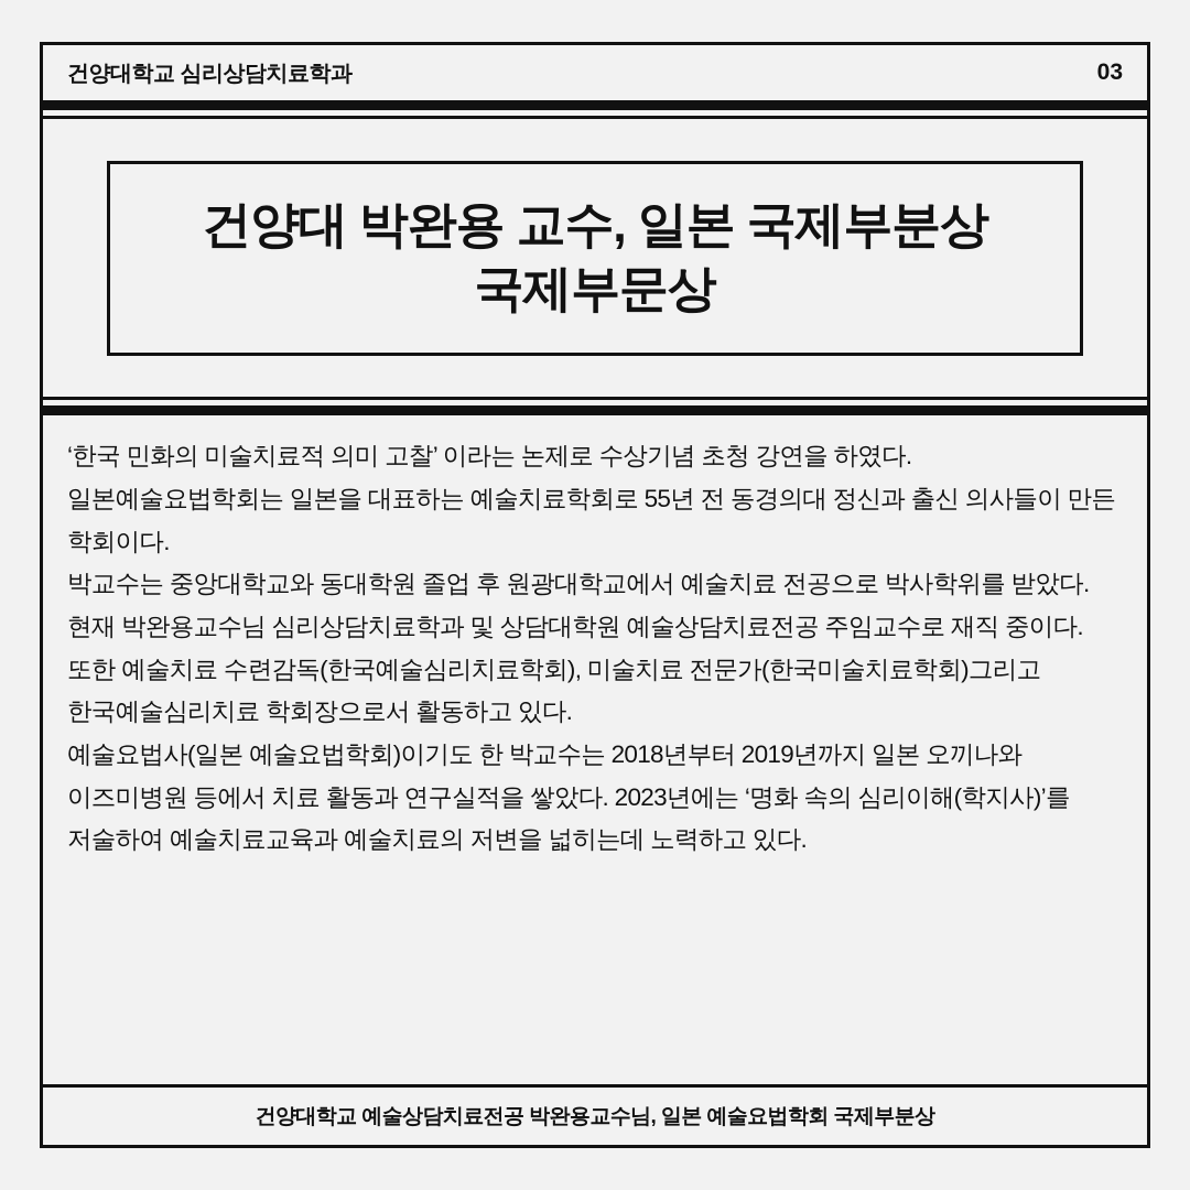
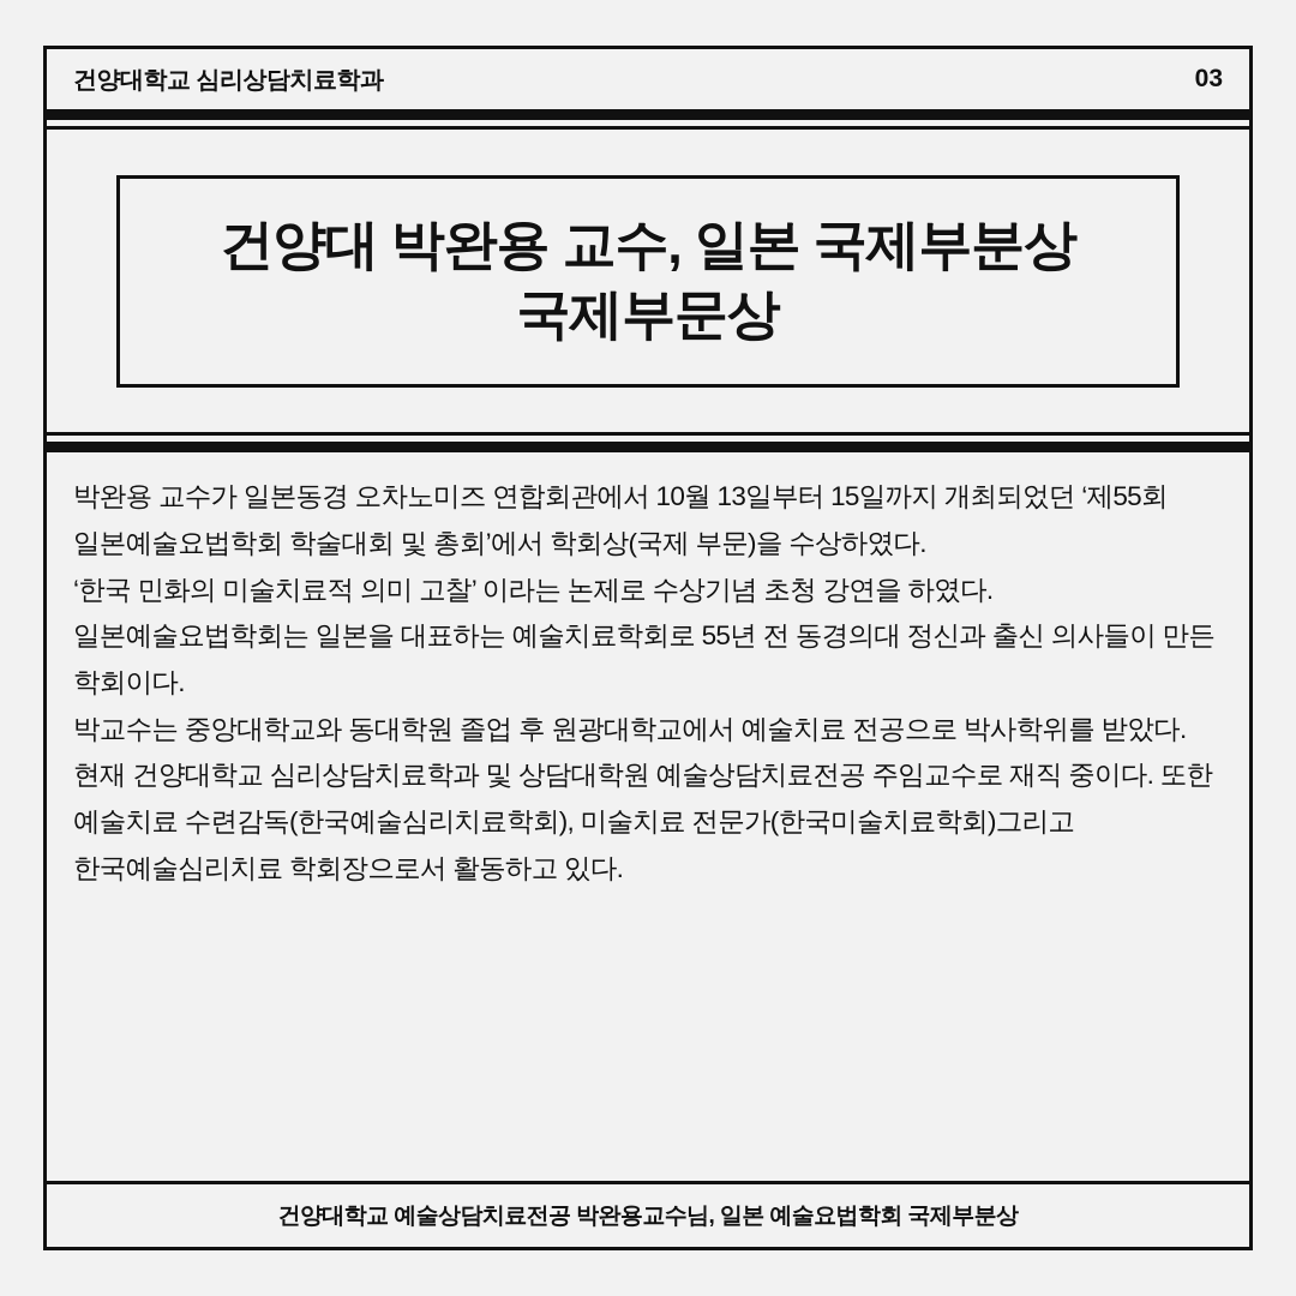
  건양대학교 심리상담치료학과
  03
  건양대 박완용 교수, 일본 국제부분상
  국제부문상
+ 박완용 교수가 일본동경 오차노미즈 연합회관에서 10월 13일부터 15일까지 개최되었던 ‘제55회 일본예술요법학회 학술대회 및 총회’에서 학회상(국제 부문)을 수상하였다.
  ‘한국 민화의 미술치료적 의미 고찰’ 이라는 논제로 수상기념 초청 강연을 하였다.
  일본예술요법학회는 일본을 대표하는 예술치료학회로 55년 전 동경의대 정신과 출신 의사들이 만든 학회이다.
- 박교수는 중앙대학교와 동대학원 졸업 후 원광대학교에서 예술치료 전공으로 박사학위를 받았다. 현재 박완용교수님 심리상담치료학과 및 상담대학원 예술상담치료전공 주임교수로 재직 중이다. 또한 예술치료 수련감독(한국예술심리치료학회), 미술치료 전문가(한국미술치료학회)그리고 한국예술심리치료 학회장으로서 활동하고 있다.
+ 박교수는 중앙대학교와 동대학원 졸업 후 원광대학교에서 예술치료 전공으로 박사학위를 받았다. 현재 건양대학교 심리상담치료학과 및 상담대학원 예술상담치료전공 주임교수로 재직 중이다. 또한 예술치료 수련감독(한국예술심리치료학회), 미술치료 전문가(한국미술치료학회)그리고 한국예술심리치료 학회장으로서 활동하고 있다.
- 예술요법사(일본 예술요법학회)이기도 한 박교수는 2018년부터 2019년까지 일본 오끼나와 이즈미병원 등에서 치료 활동과 연구실적을 쌓았다. 2023년에는 ‘명화 속의 심리이해(학지사)’를 저술하여 예술치료교육과 예술치료의 저변을 넓히는데 노력하고 있다.
  건양대학교 예술상담치료전공 박완용교수님, 일본 예술요법학회 국제부분상
